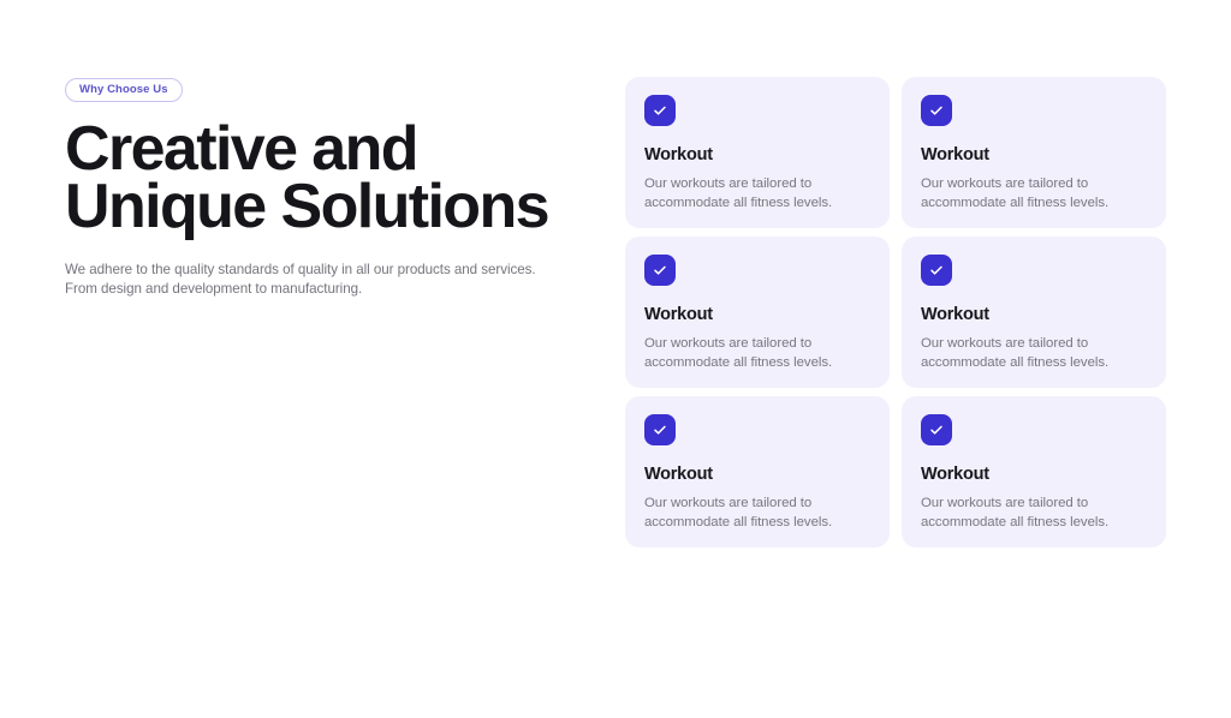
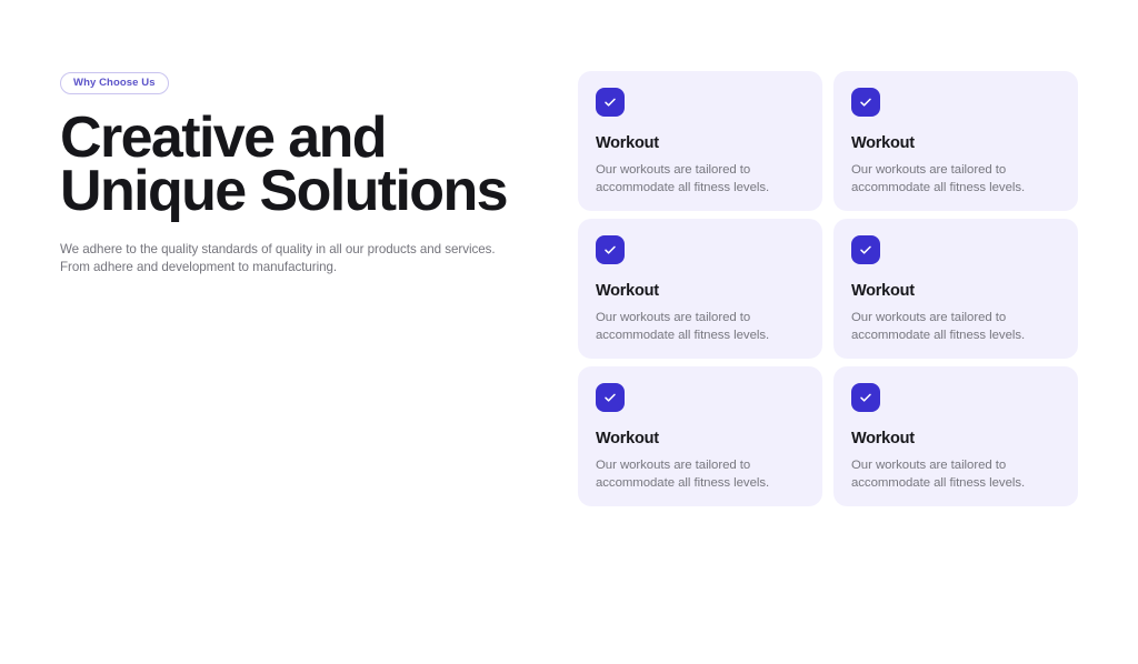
  Why Choose Us
  Creative and Unique Solutions
  We adhere to the quality standards of quality in all our products and services.
- From design and development to manufacturing.
+ From adhere and development to manufacturing.
  Workout
  Our workouts are tailored to accommodate all fitness levels.
  Workout
  Our workouts are tailored to accommodate all fitness levels.
  Workout
  Our workouts are tailored to accommodate all fitness levels.
  Workout
  Our workouts are tailored to accommodate all fitness levels.
  Workout
  Our workouts are tailored to accommodate all fitness levels.
  Workout
  Our workouts are tailored to accommodate all fitness levels.
